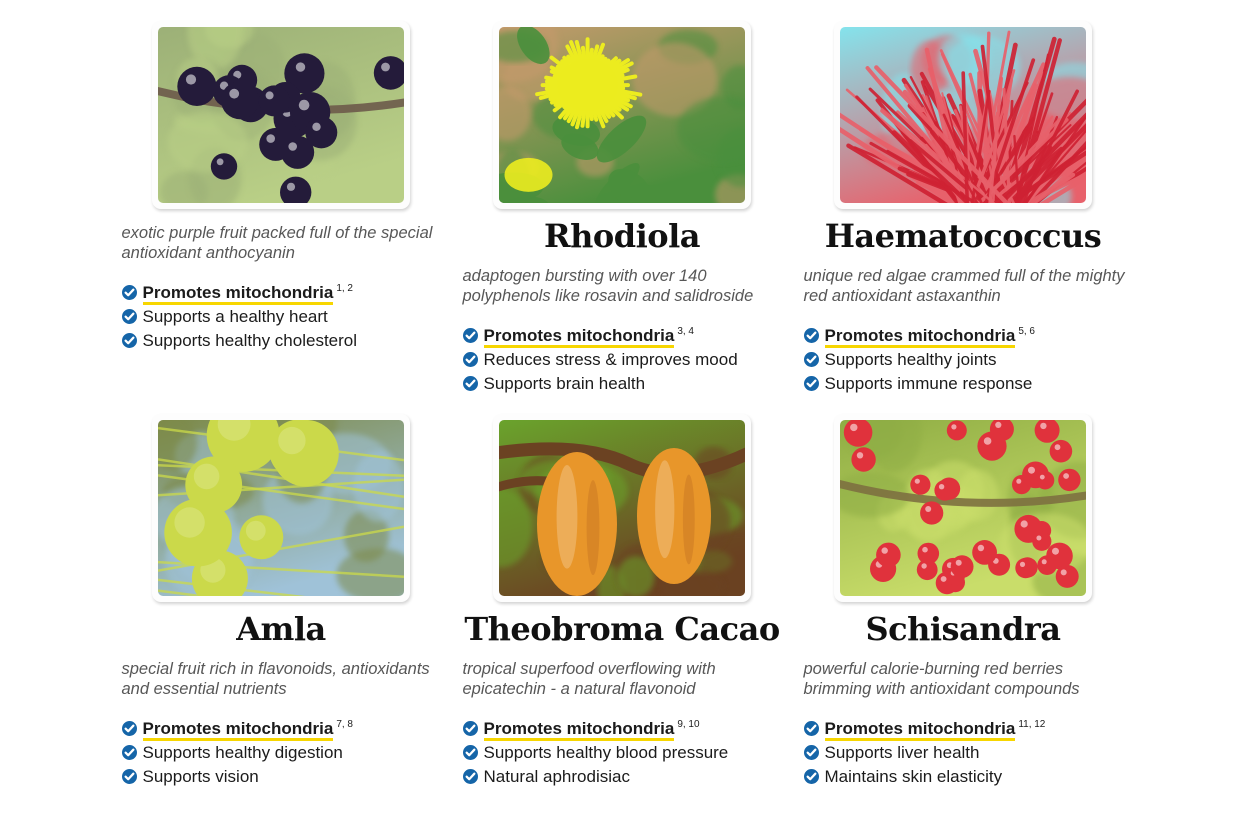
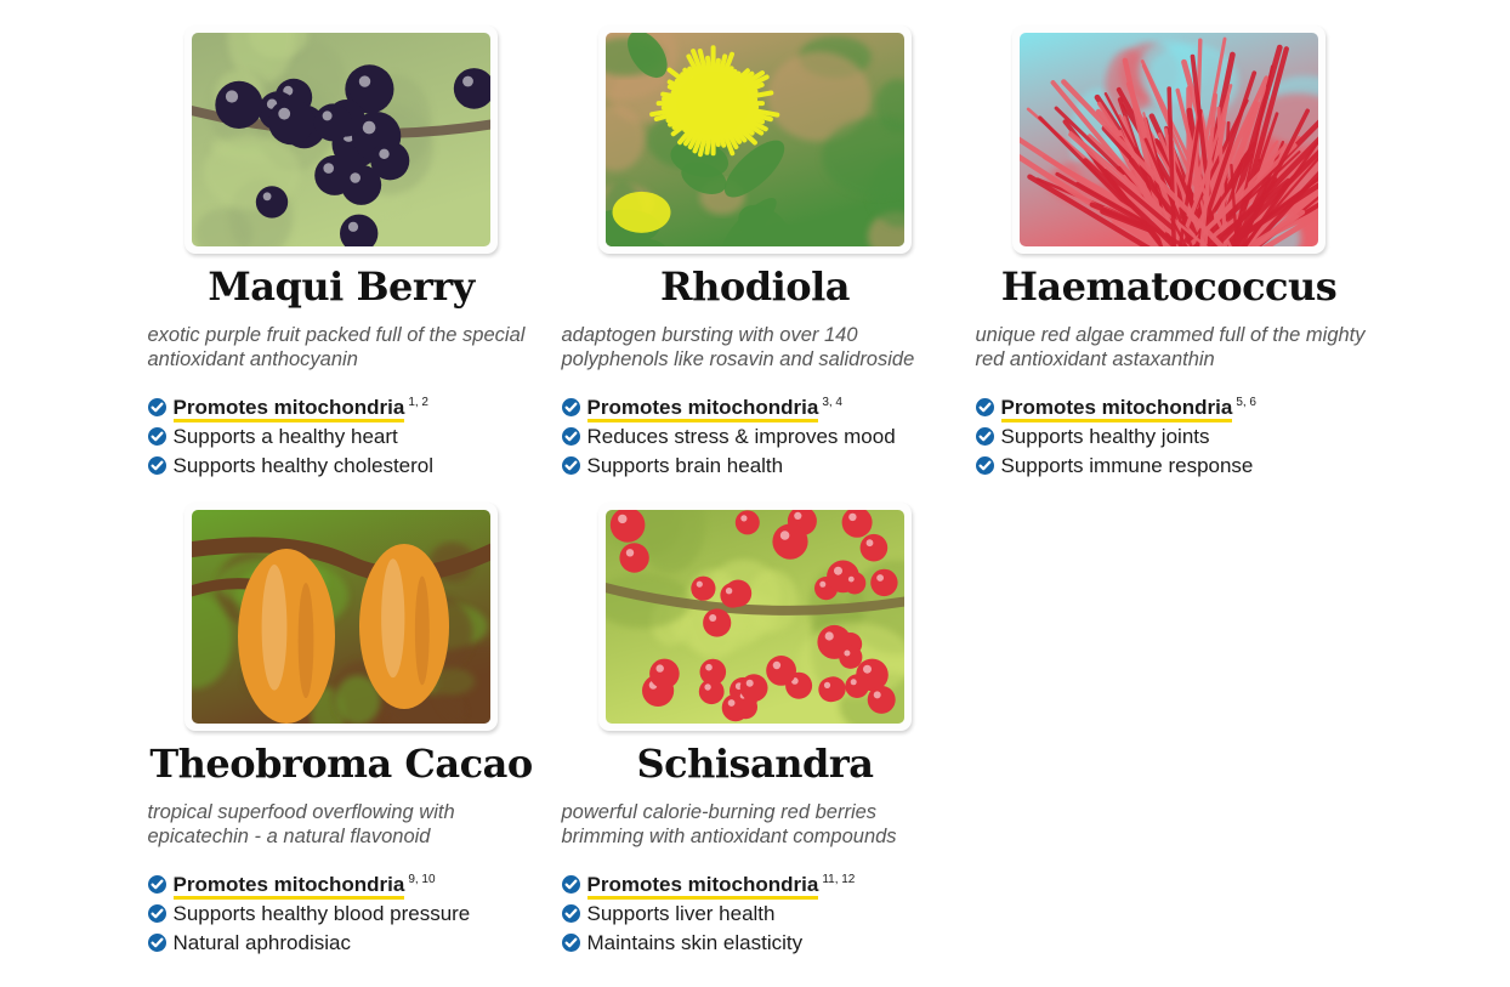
+ Maqui Berry
  exotic purple fruit packed full of the special antioxidant anthocyanin
  Promotes mitochondria 1, 2
  Supports a healthy heart
  Supports healthy cholesterol
  Rhodiola
  adaptogen bursting with over 140 polyphenols like rosavin and salidroside
  Promotes mitochondria 3, 4
  Reduces stress & improves mood
  Supports brain health
  Haematococcus
  unique red algae crammed full of the mighty red antioxidant astaxanthin
  Promotes mitochondria 5, 6
  Supports healthy joints
  Supports immune response
- Amla
- special fruit rich in flavonoids, antioxidants and essential nutrients
- Promotes mitochondria 7, 8
- Supports healthy digestion
- Supports vision
  Theobroma Cacao
  tropical superfood overflowing with epicatechin - a natural flavonoid
  Promotes mitochondria 9, 10
  Supports healthy blood pressure
  Natural aphrodisiac
  Schisandra
  powerful calorie-burning red berries brimming with antioxidant compounds
  Promotes mitochondria 11, 12
  Supports liver health
  Maintains skin elasticity
